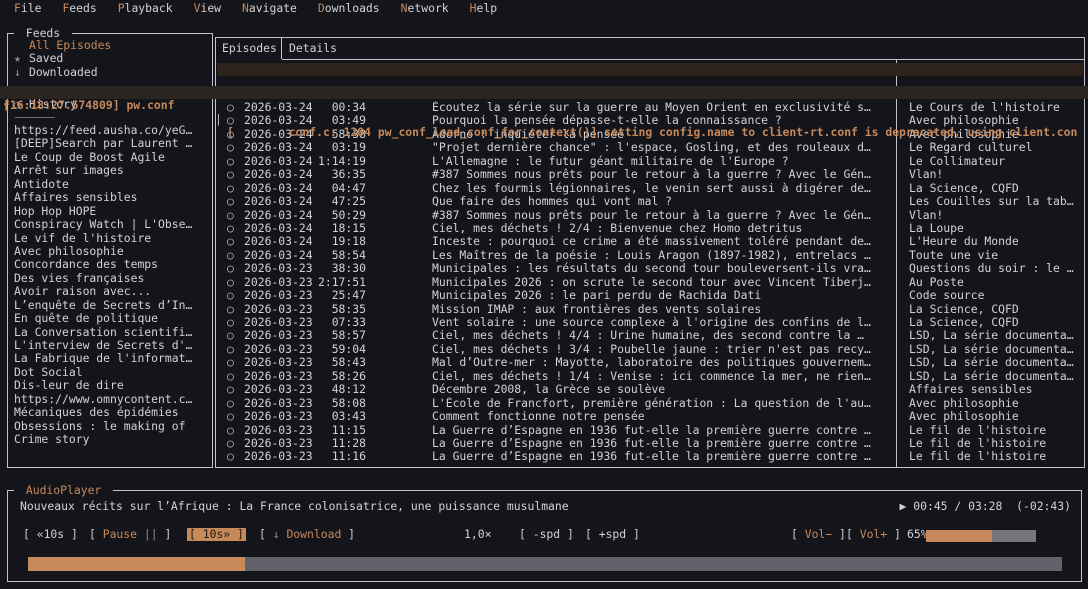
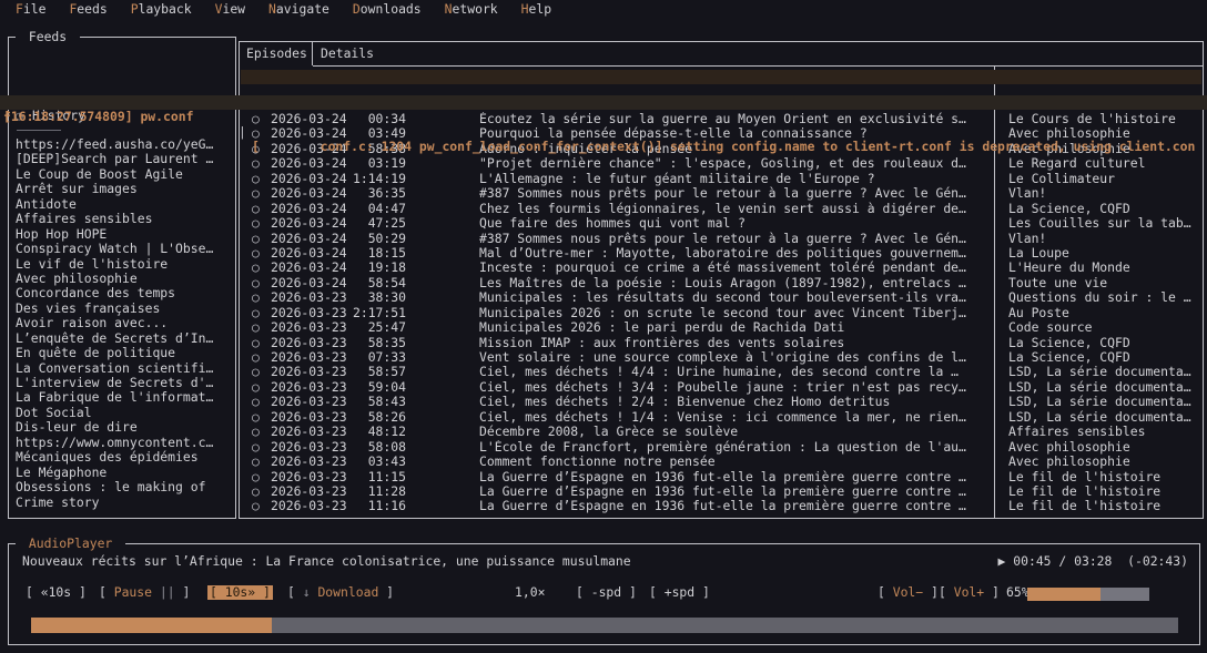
  File
  Feeds
  Playback
  View
  Navigate
  Downloads
  Network
  Help
  Feeds
- All Episodes
- ★ Saved
- ↓ Downloaded
  History
  tps://feed.ausha.co/yeG…
  [DEEP]Search par Laurent …
  Le Coup de Boost Agile
  Arrêt sur images
  Antidote
  Affaires sensibles
  Hop Hop HOPE
  Conspiracy Watch | L'Obse…
  Le vif de l'histoire
  Avec philosophie
  Concordance des temps
  Des vies françaises
  Avoir raison avec...
  L’enquête de Secrets d’In…
  En quête de politique
  La Conversation scientifi…
  L'interview de Secrets d'…
  La Fabrique de l'informat…
  Dot Social
  Dis-leur de dire
  https://www.omnycontent.c…
  Mécaniques des épidémies
+ Le Mégaphone
  Obsessions : le making of
  Crime story
  Episodes
  Details
  ○
  2026-03-24
  00:34
  Écoutez la série sur la guerre au Moyen Orient en exclusivité s…
  Le Cours de l'histoire
  ○
  2026-03-24
  03:49
  Pourquoi la pensée dépasse-t-elle la connaissance ?
  Avec philosophie
  ○
  2026-03-24
  58:38
  Adorno : inquiéter la pensée
  Avec philosophie
  ○
  2026-03-24
  03:19
  "Projet dernière chance" : l'espace, Gosling, et des rouleaux d…
  Le Regard culturel
  ○
  2026-03-24
  1:14:19
  L'Allemagne : le futur géant militaire de l'Europe ?
  Le Collimateur
  ○
  2026-03-24
  36:35
  #387 Sommes nous prêts pour le retour à la guerre ? Avec le Gén…
  Vlan!
  ○
  2026-03-24
  04:47
  Chez les fourmis légionnaires, le venin sert aussi à digérer de…
  La Science, CQFD
  ○
  2026-03-24
  47:25
  Que faire des hommes qui vont mal ?
  Les Couilles sur la tab…
  ○
  2026-03-24
  50:29
  #387 Sommes nous prêts pour le retour à la guerre ? Avec le Gén…
  Vlan!
  ○
  2026-03-24
  18:15
- Ciel, mes déchets ! 2/4 : Bienvenue chez Homo detritus
+ Mal d’Outre-mer : Mayotte, laboratoire des politiques gouvernem…
  La Loupe
  ○
  2026-03-24
  19:18
  Inceste : pourquoi ce crime a été massivement toléré pendant de…
  L'Heure du Monde
  ○
  2026-03-24
  58:54
  Les Maîtres de la poésie : Louis Aragon (1897-1982), entrelacs …
  Toute une vie
  ○
  2026-03-23
  38:30
  Municipales : les résultats du second tour bouleversent-ils vra…
  Questions du soir : le …
  ○
  2026-03-23
  2:17:51
  Municipales 2026 : on scrute le second tour avec Vincent Tiberj…
  Au Poste
  ○
  2026-03-23
  25:47
  Municipales 2026 : le pari perdu de Rachida Dati
  Code source
  ○
  2026-03-23
  58:35
  Mission IMAP : aux frontières des vents solaires
  La Science, CQFD
  ○
  2026-03-23
  07:33
  Vent solaire : une source complexe à l'origine des confins de l…
  La Science, CQFD
  ○
  2026-03-23
  58:57
  Ciel, mes déchets ! 4/4 : Urine humaine, des second contre la …
  LSD, La série documenta…
  ○
  2026-03-23
  59:04
  Ciel, mes déchets ! 3/4 : Poubelle jaune : trier n'est pas recy…
  LSD, La série documenta…
  ○
  2026-03-23
  58:43
- Mal d’Outre-mer : Mayotte, laboratoire des politiques gouvernem…
+ Ciel, mes déchets ! 2/4 : Bienvenue chez Homo detritus
  LSD, La série documenta…
  ○
  2026-03-23
  58:26
  Ciel, mes déchets ! 1/4 : Venise : ici commence la mer, ne rien…
  LSD, La série documenta…
  ○
  2026-03-23
  48:12
  Décembre 2008, la Grèce se soulève
  Affaires sensibles
  ○
  2026-03-23
  58:08
  L'École de Francfort, première génération : La question de l'au…
  Avec philosophie
  ○
  2026-03-23
  03:43
  Comment fonctionne notre pensée
  Avec philosophie
  ○
  2026-03-23
  11:15
  La Guerre d’Espagne en 1936 fut-elle la première guerre contre …
  Le fil de l'histoire
  ○
  2026-03-23
  11:28
  La Guerre d’Espagne en 1936 fut-elle la première guerre contre …
  Le fil de l'histoire
  ○
  2026-03-23
  11:16
  La Guerre d’Espagne en 1936 fut-elle la première guerre contre …
  Le fil de l'histoire
  [16:18:27.574809] pw.conf
  |
  [ conf.c: 1204 pw_conf_load_conf_for_context()] setting config.name to client-rt.conf is deprecated, using client.con
  f
  AudioPlayer
  Nouveaux récits sur l’Afrique : La France colonisatrice, une puissance musulmane
  ▶ 00:45 / 03:28 (-02:43)
  [ «10s ]
  [ Pause || ]
  [ 10s» ]
  [ ↓ Download ]
  [ -spd ]
  [ +spd ]
  [ Vol− ]
  [ Vol+ ]
  1,0×
  65%
